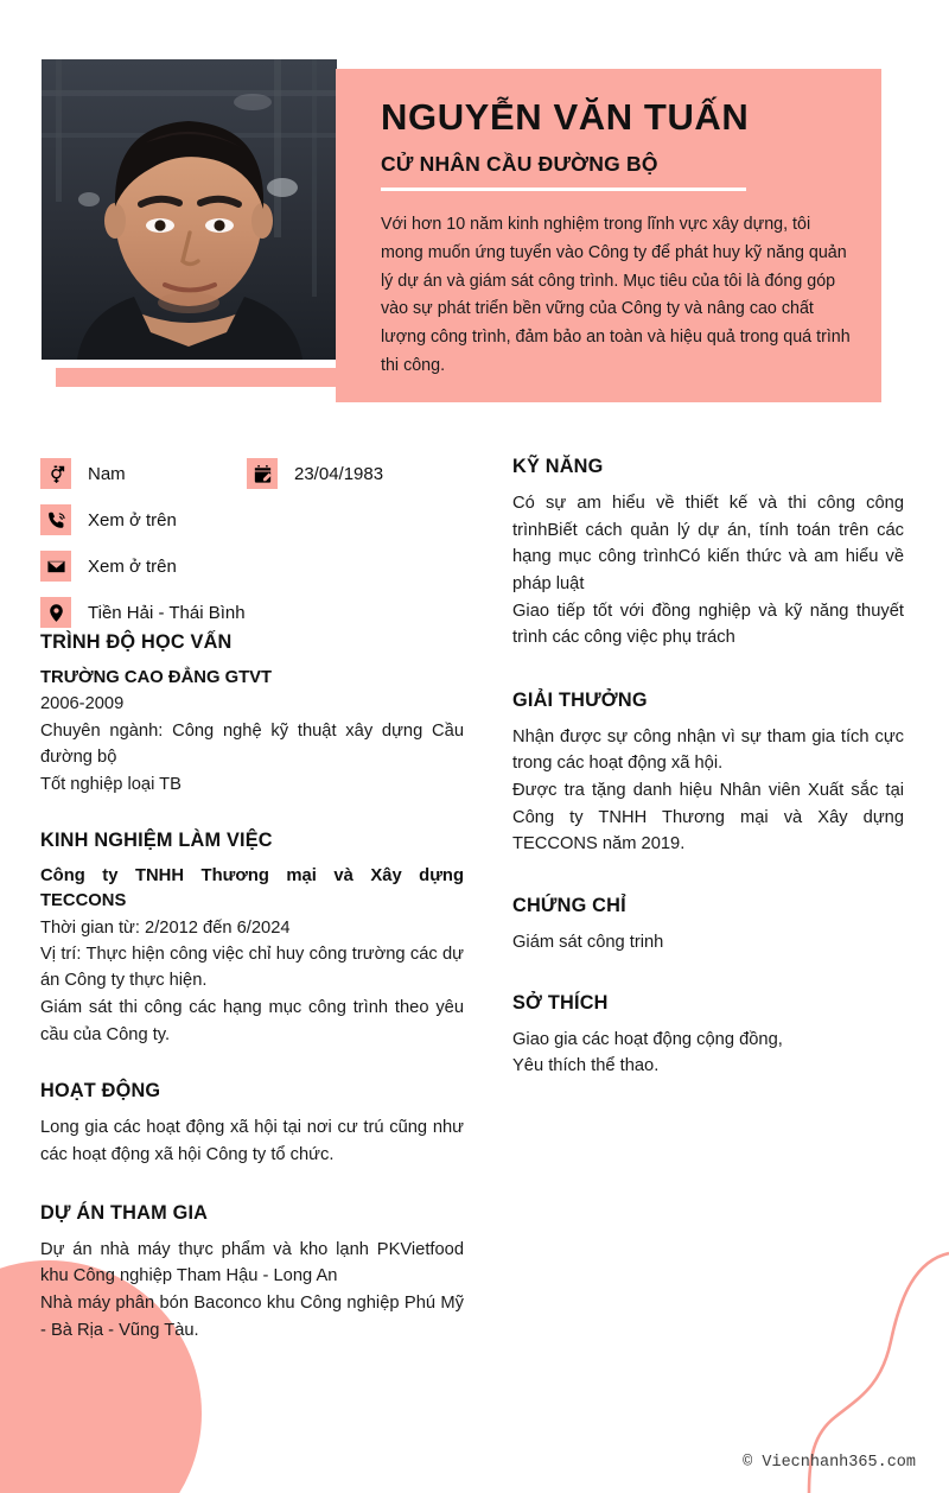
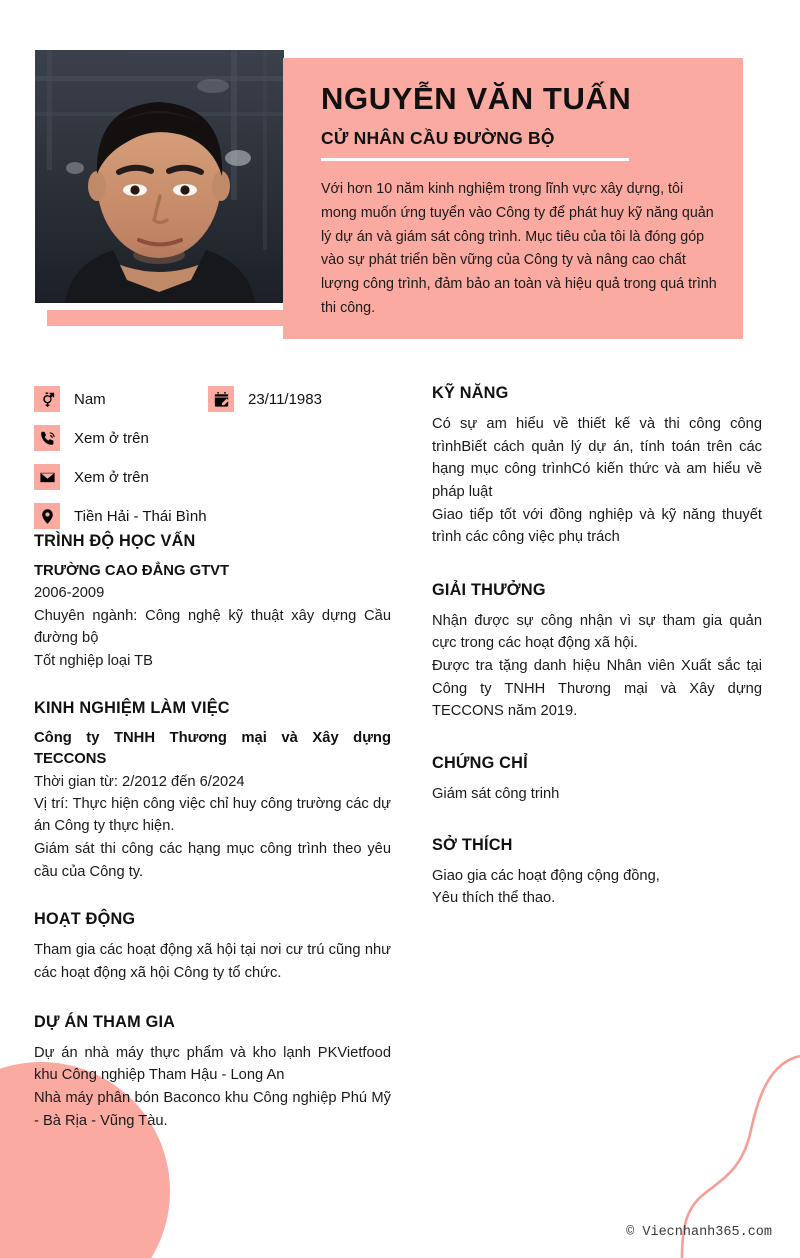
  NGUYỄN VĂN TUẤN
  CỬ NHÂN CẦU ĐƯỜNG BỘ
  Với hơn 10 năm kinh nghiệm trong lĩnh vực xây dựng, tôi mong muốn ứng tuyển vào Công ty để phát huy kỹ năng quản lý dự án và giám sát công trình. Mục tiêu của tôi là đóng góp vào sự phát triển bền vững của Công ty và nâng cao chất lượng công trình, đảm bảo an toàn và hiệu quả trong quá trình thi công.
  Nam
- 23/04/1983
+ 23/11/1983
  Xem ở trên
  Xem ở trên
  Tiền Hải - Thái Bình
  TRÌNH ĐỘ HỌC VẤN
  TRƯỜNG CAO ĐẲNG GTVT
  2006-2009
  Chuyên ngành: Công nghệ kỹ thuật xây dựng Cầu đường bộ
  Tốt nghiệp loại TB
  KINH NGHIỆM LÀM VIỆC
  Công ty TNHH Thương mại và Xây dựng TECCONS
  Thời gian từ: 2/2012 đến 6/2024
  Vị trí: Thực hiện công việc chỉ huy công trường các dự án Công ty thực hiện.
  Giám sát thi công các hạng mục công trình theo yêu cầu của Công ty.
  HOẠT ĐỘNG
- Long gia các hoạt động xã hội tại nơi cư trú cũng như các hoạt động xã hội Công ty tổ chức.
+ Tham gia các hoạt động xã hội tại nơi cư trú cũng như các hoạt động xã hội Công ty tổ chức.
  DỰ ÁN THAM GIA
  Dự án nhà máy thực phẩm và kho lạnh PKVietfood khu Công nghiệp Tham Hậu - Long An
  Nhà máy phân bón Baconco khu Công nghiệp Phú Mỹ - Bà Rịa - Vũng Tàu.
  KỸ NĂNG
  Có sự am hiểu về thiết kế và thi công công trìnhBiết cách quản lý dự án, tính toán trên các hạng mục công trìnhCó kiến thức và am hiểu về pháp luật
  Giao tiếp tốt với đồng nghiệp và kỹ năng thuyết trình các công việc phụ trách
  GIẢI THƯỞNG
- Nhận được sự công nhận vì sự tham gia tích cực trong các hoạt động xã hội.
+ Nhận được sự công nhận vì sự tham gia quản cực trong các hoạt động xã hội.
  Được tra tặng danh hiệu Nhân viên Xuất sắc tại Công ty TNHH Thương mại và Xây dựng TECCONS năm 2019.
  CHỨNG CHỈ
  Giám sát công trinh
  SỞ THÍCH
  Giao gia các hoạt động cộng đồng,
  Yêu thích thể thao.
  © Viecnhanh365.com
